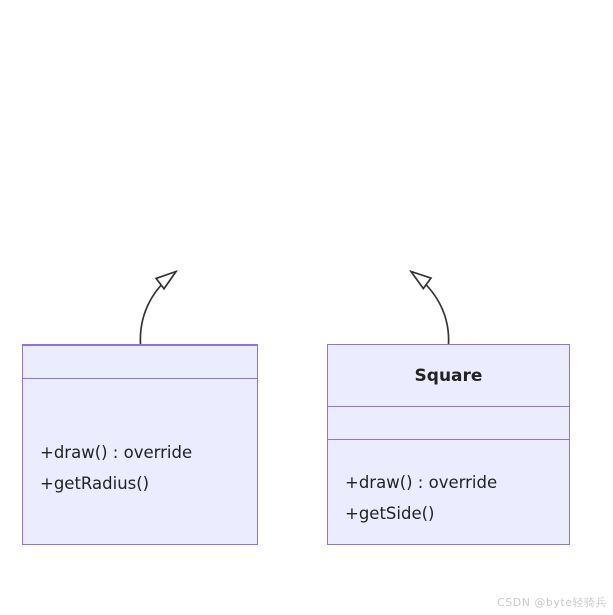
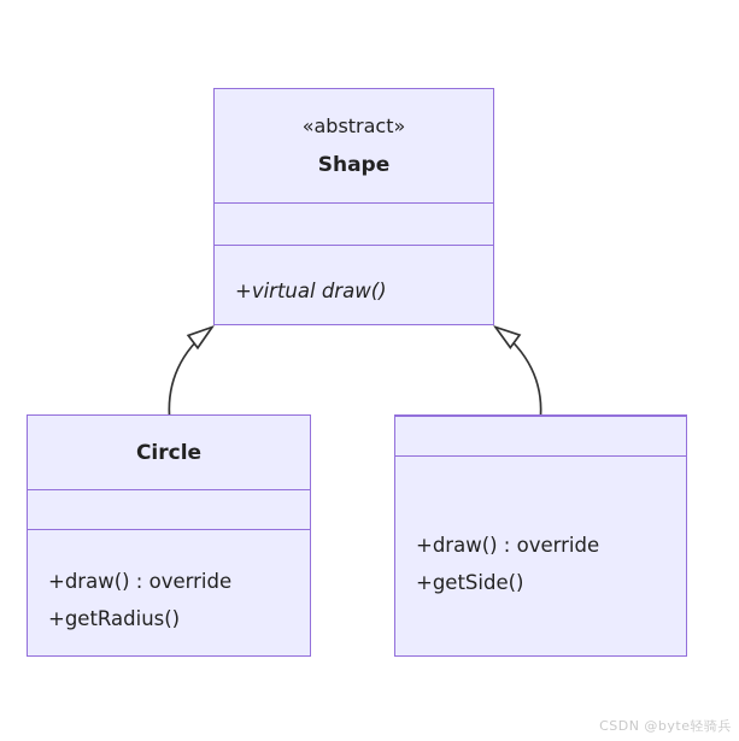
+ «abstract»
+ Shape
+ +virtual draw()
+ Circle
  +draw() : override
  +getRadius()
- Square
  +draw() : override
  +getSide()
  CSDN @byte轻骑兵
